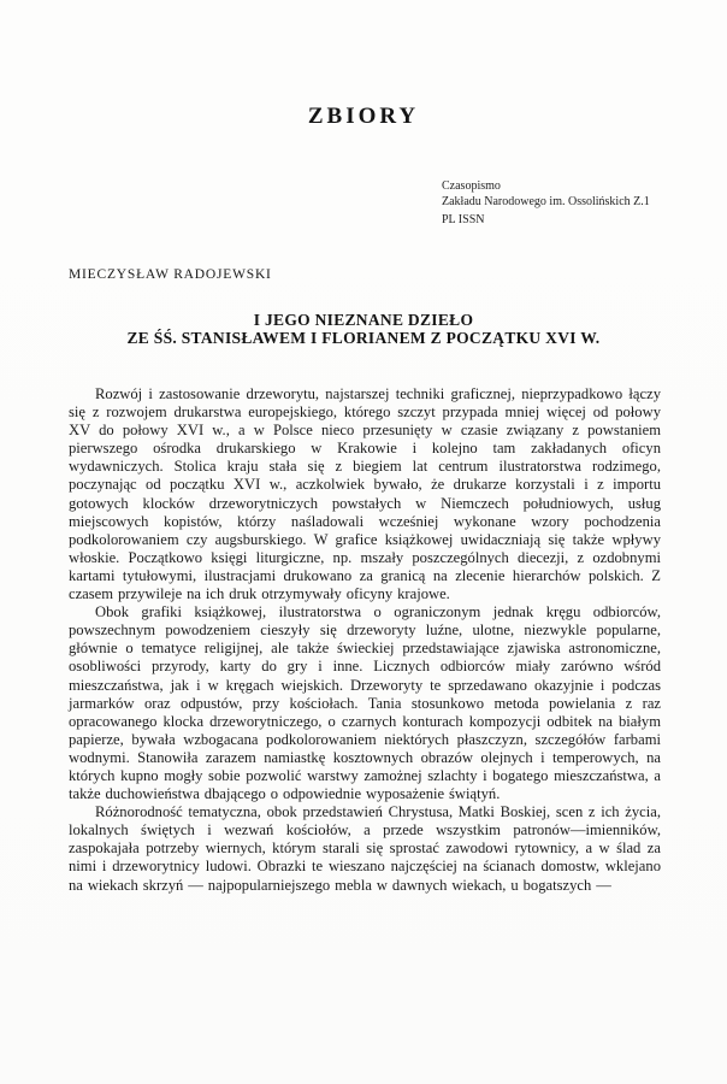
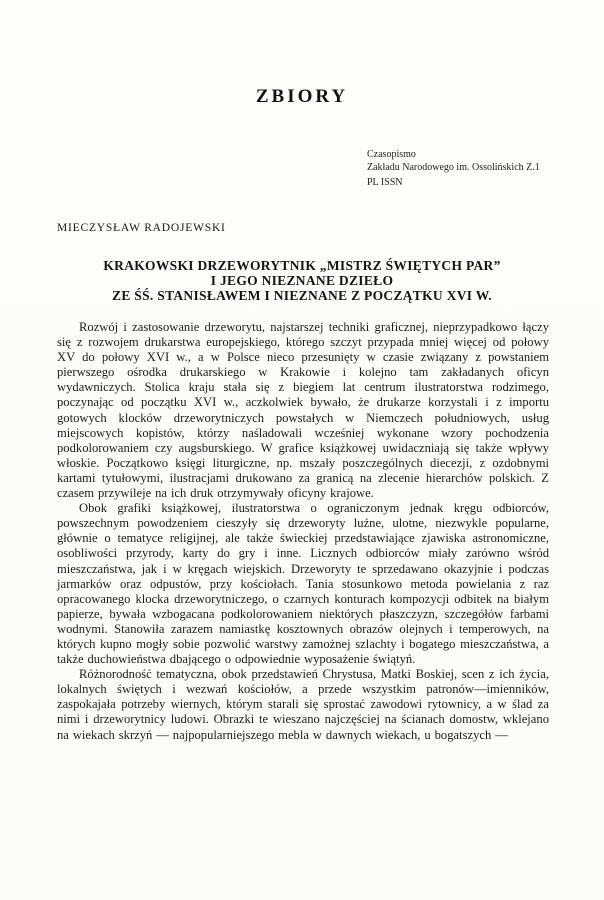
  ZBIORY
  Czasopismo
  Zakładu Narodowego im. Ossolińskich Z.1
  PL ISSN
  MIECZYSŁAW RADOJEWSKI
+ KRAKOWSKI DRZEWORYTNIK „MISTRZ ŚWIĘTYCH PAR”
  I JEGO NIEZNANE DZIEŁO
- ZE ŚŚ. STANISŁAWEM I FLORIANEM Z POCZĄTKU XVI W.
+ ZE ŚŚ. STANISŁAWEM I NIEZNANE Z POCZĄTKU XVI W.
  Rozwój i zastosowanie drzeworytu, najstarszej techniki graficznej, nieprzypadkowo łączy się z rozwojem drukarstwa europejskiego, którego szczyt przypada mniej więcej od połowy XV do połowy XVI w., a w Polsce nieco przesunięty w czasie związany z powstaniem pierwszego ośrodka drukarskiego w Krakowie i kolejno tam zakładanych oficyn wydawniczych. Stolica kraju stała się z biegiem lat centrum ilustratorstwa rodzimego, poczynając od początku XVI w., aczkolwiek bywało, że drukarze korzystali i z importu gotowych klocków drzeworytniczych powstałych w Niemczech południowych, usług miejscowych kopistów, którzy naśladowali wcześniej wykonane wzory pochodzenia podkolorowaniem czy augsburskiego. W grafice książkowej uwidaczniają się także wpływy włoskie. Początkowo księgi liturgiczne, np. mszały poszczególnych diecezji, z ozdobnymi kartami tytułowymi, ilustracjami drukowano za granicą na zlecenie hierarchów polskich. Z czasem przywileje na ich druk otrzymywały oficyny krajowe.
  Obok grafiki książkowej, ilustratorstwa o ograniczonym jednak kręgu odbiorców, powszechnym powodzeniem cieszyły się drzeworyty luźne, ulotne, niezwykle popularne, głównie o tematyce religijnej, ale także świeckiej przedstawiające zjawiska astronomiczne, osobliwości przyrody, karty do gry i inne. Licznych odbiorców miały zarówno wśród mieszczaństwa, jak i w kręgach wiejskich. Drzeworyty te sprzedawano okazyjnie i podczas jarmarków oraz odpustów, przy kościołach. Tania stosunkowo metoda powielania z raz opracowanego klocka drzeworytniczego, o czarnych konturach kompozycji odbitek na białym papierze, bywała wzbogacana podkolorowaniem niektórych płaszczyzn, szczegółów farbami wodnymi. Stanowiła zarazem namiastkę kosztownych obrazów olejnych i temperowych, na których kupno mogły sobie pozwolić warstwy zamożnej szlachty i bogatego mieszczaństwa, a także duchowieństwa dbającego o odpowiednie wyposażenie świątyń.
  Różnorodność tematyczna, obok przedstawień Chrystusa, Matki Boskiej, scen z ich życia, lokalnych świętych i wezwań kościołów, a przede wszystkim patronów—imienników, zaspokajała potrzeby wiernych, którym starali się sprostać zawodowi rytownicy, a w ślad za nimi i drzeworytnicy ludowi. Obrazki te wieszano najczęściej na ścianach domostw, wklejano na wiekach skrzyń — najpopularniejszego mebla w dawnych wiekach, u bogatszych —
